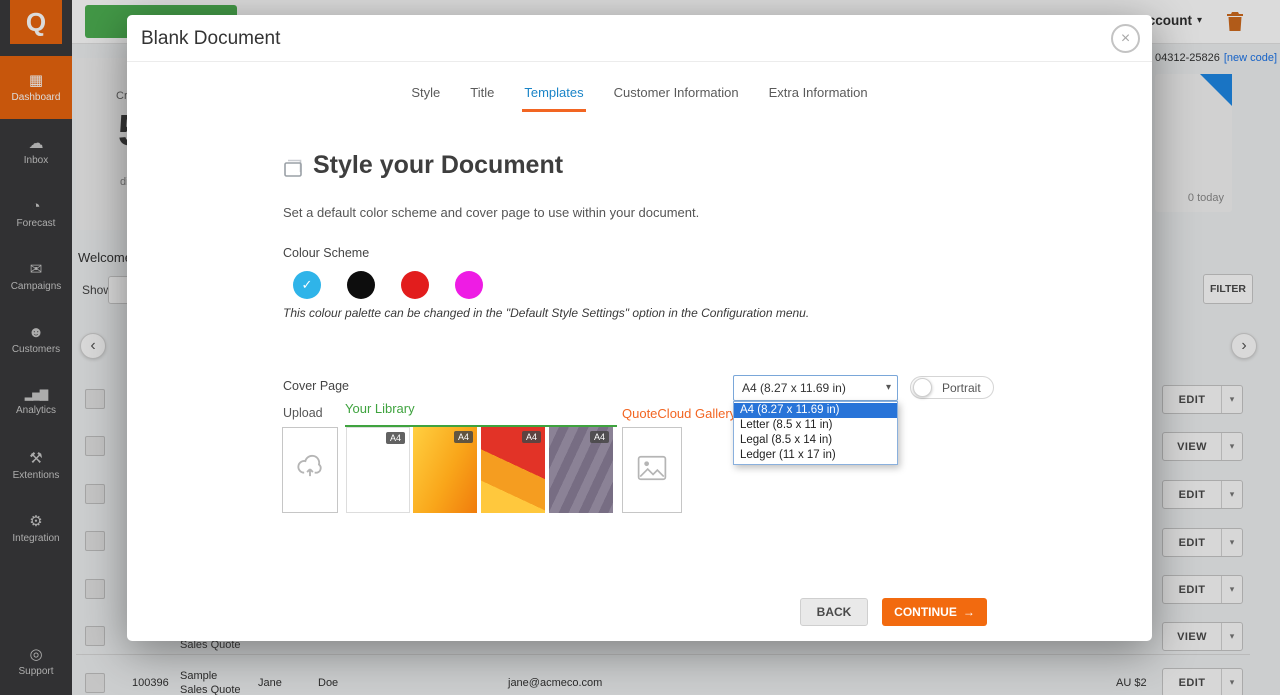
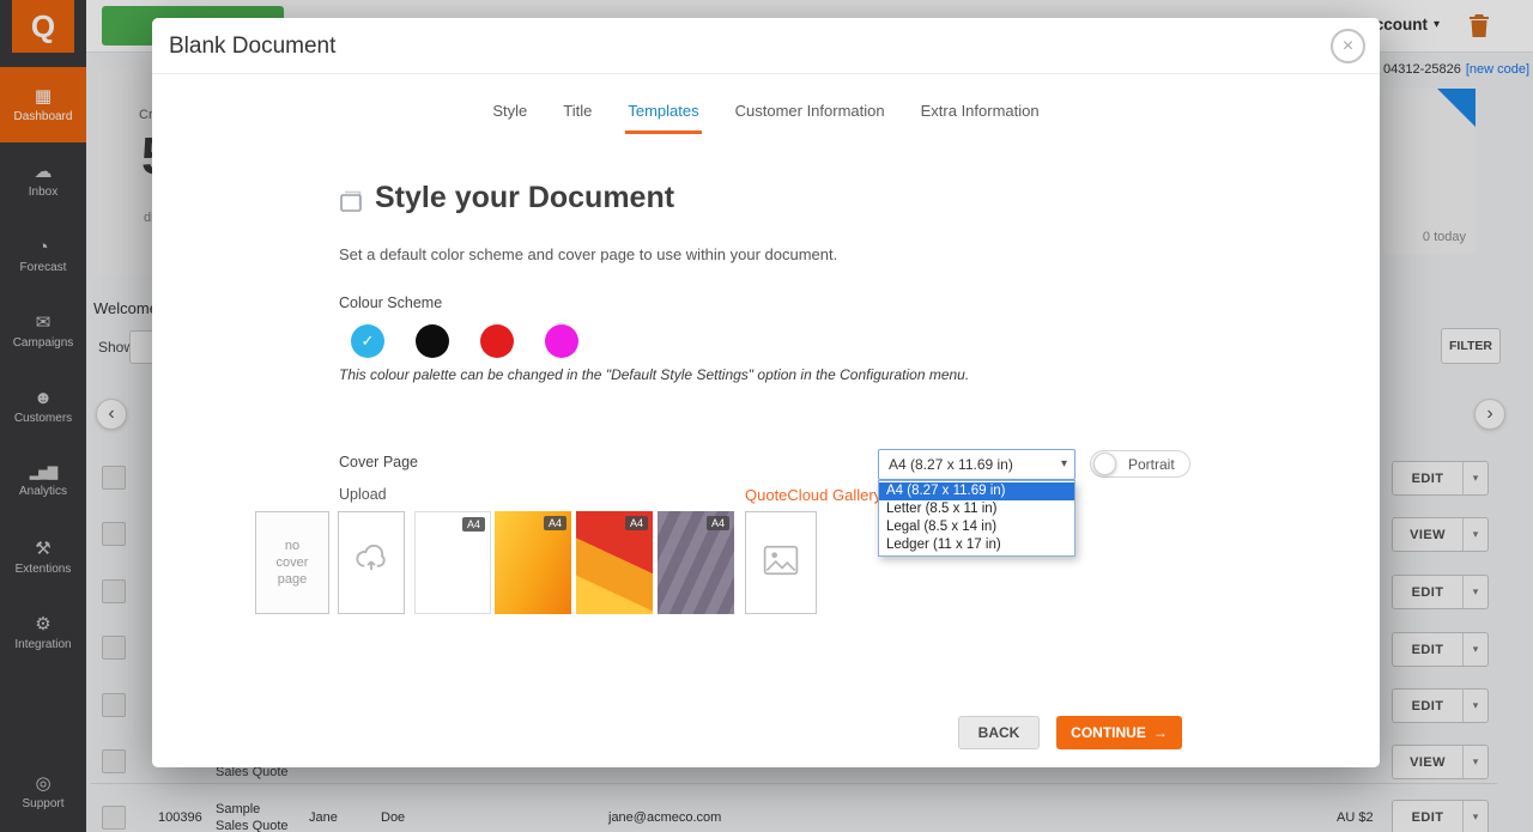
  count
  ▾
  04312-25826
  [new code]
  0 today
  FILTER
  ›
  ‹
  Cr
  Sho
  EDIT
  ▾
  VIEW
  ▾
  EDIT
  ▾
  EDIT
  ▾
  EDIT
  ▾
  VIEW
  ▾
  EDIT
  ▾
  Sales Quote
  100396
  Sample
  Sales Quote
  Jane
  Doe
  jane@acmeco.com
  AU $2
  Q
  ▦
  Dashboard
  ☁
  Inbox
  ◔
  Forecast
  ✉
  Campaigns
  ☻
  Customers
  ▂▅▇
  Analytics
  ⚒
  Extentions
  ⚙
  Integration
  ◎
  Support
  Blank Document
  ×
  Style
  Title
  Templates
  Customer Information
  Extra Information
  Style your Document
  Set a default color scheme and cover page to use within your document.
  Colour Scheme
  ✓
  This colour palette can be changed in the "Default Style Settings" option in the Configuration menu.
  Cover Page
  A4 (8.27 x 11.69 in)
  ▾
  A4 (8.27 x 11.69 in)
  Letter (8.5 x 11 in)
  Legal (8.5 x 14 in)
  Ledger (11 x 17 in)
  Portrait
  Upload
- Your Library
  QuoteCloud Galler
+ no cover page
  A4
  A4
  A4
  A4
  BACK
  CONTINUE
  →
